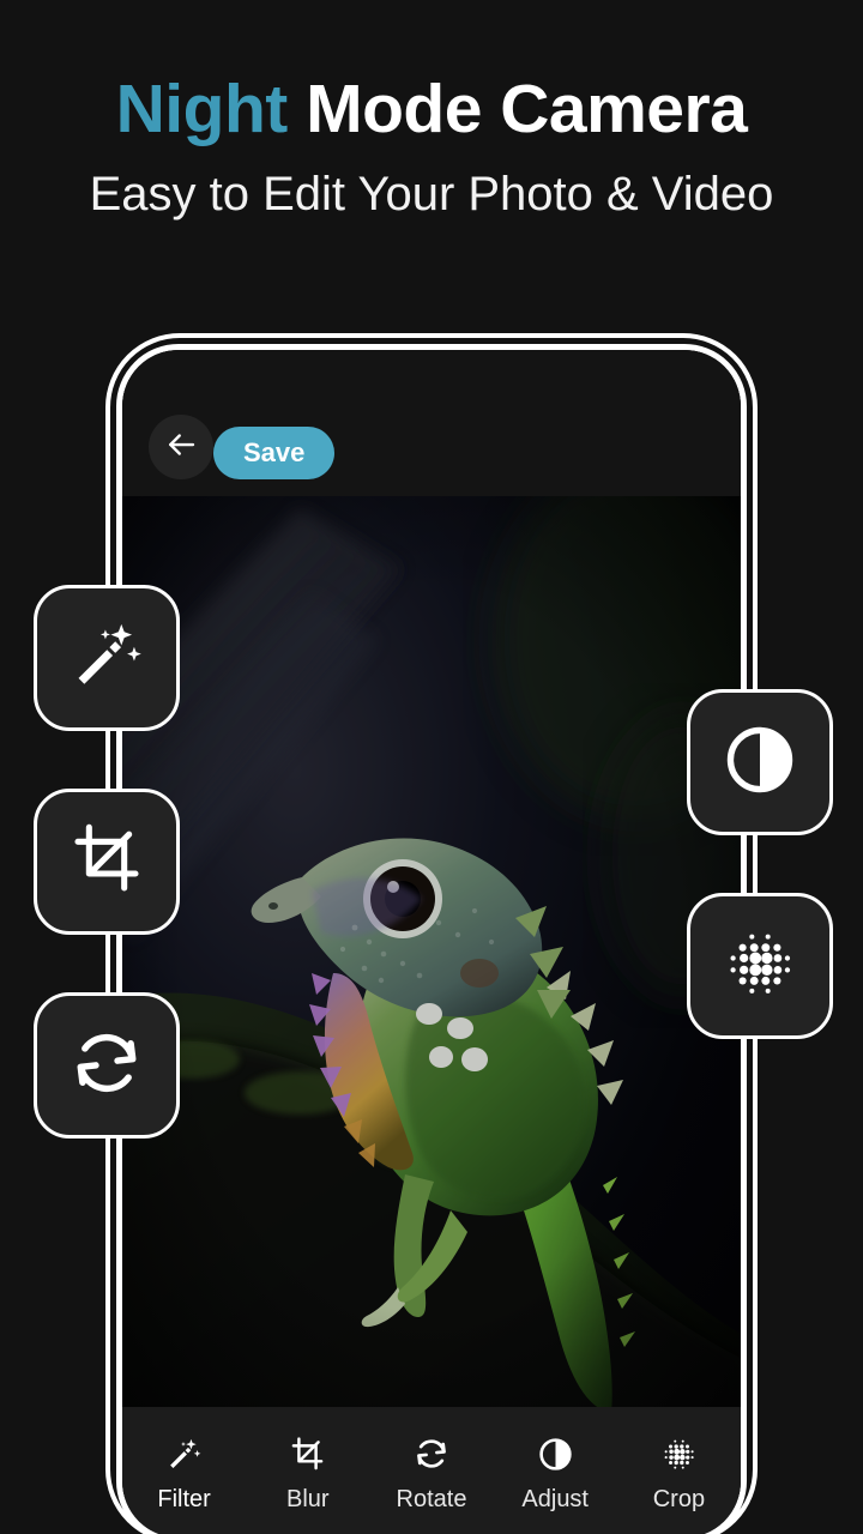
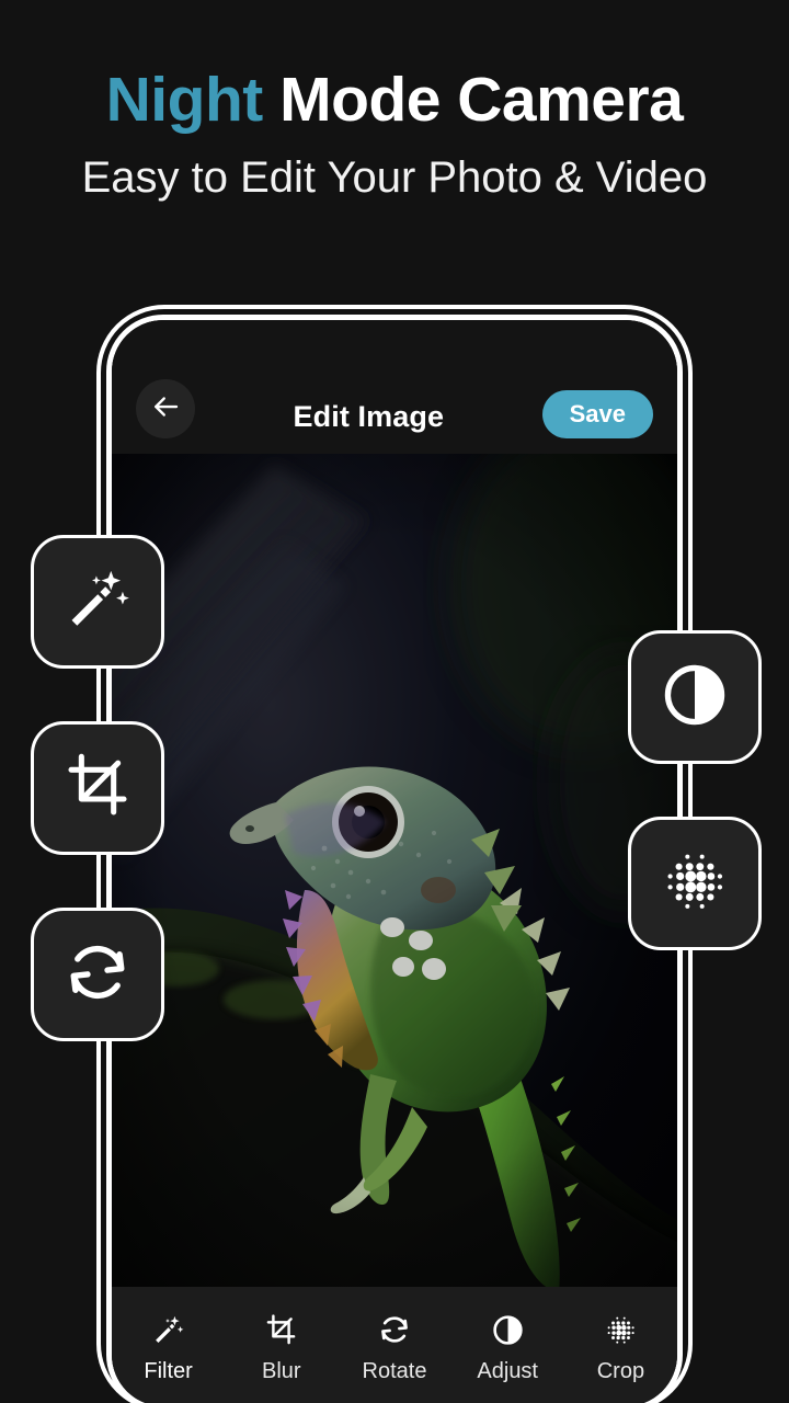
  Night Mode Camera
  Easy to Edit Your Photo & Video
+ Edit Image
  Save
  Filter
  Blur
  Rotate
  Adjust
  Crop
